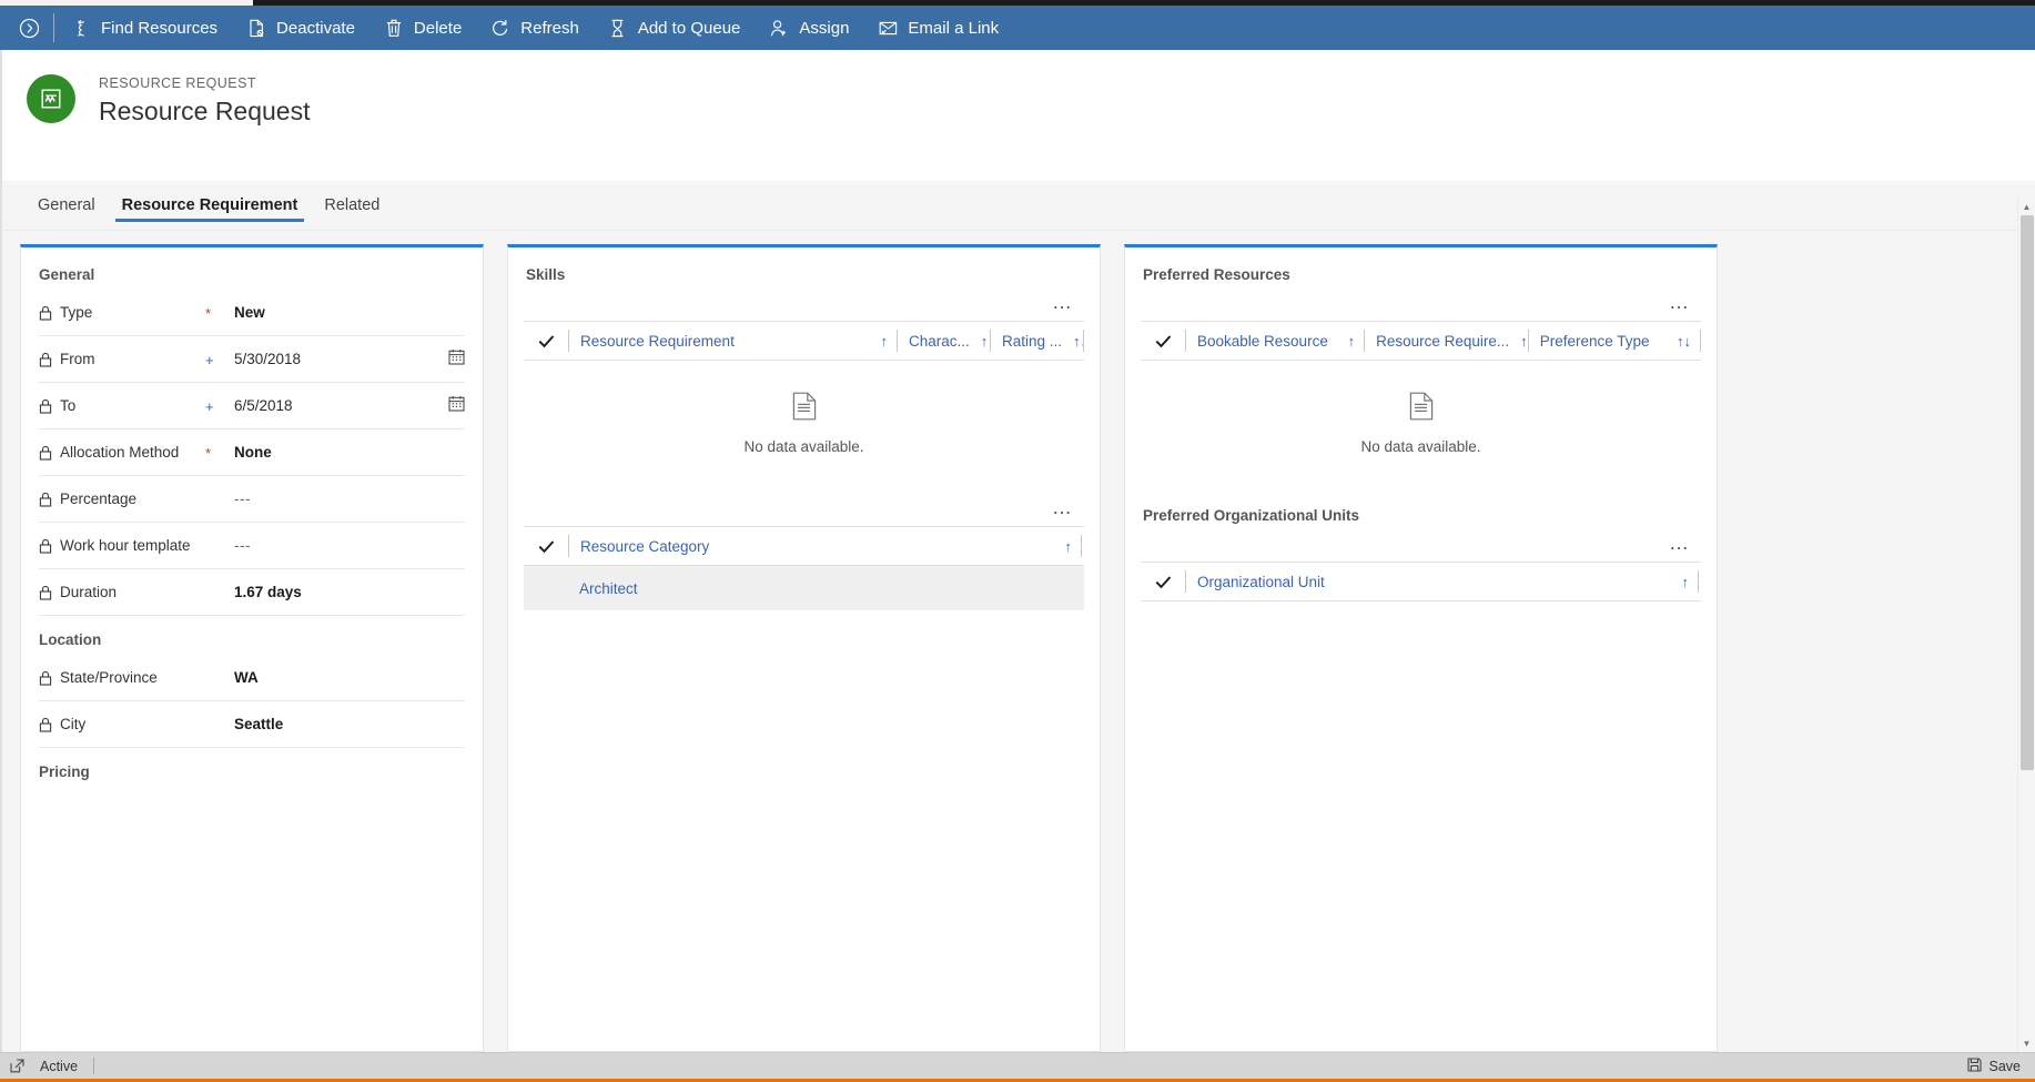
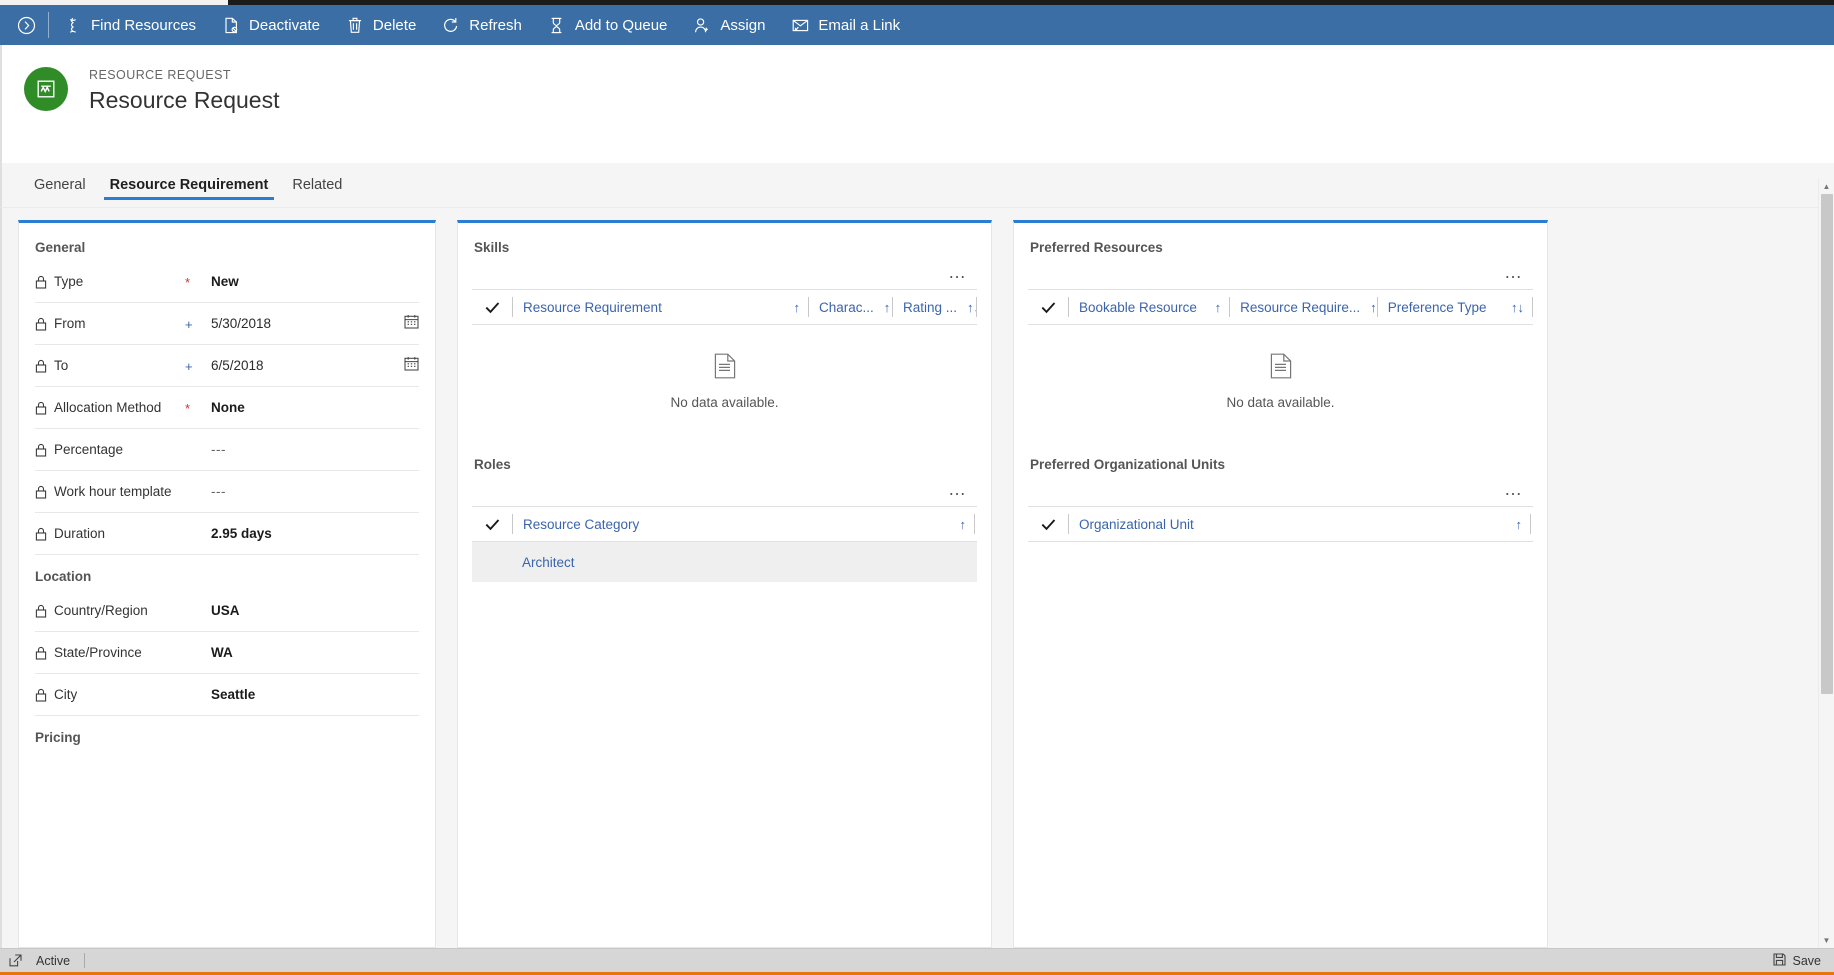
  Find Resources
  Deactivate
  Delete
  Refresh
  Add to Queue
  Assign
  Email a Link
  RESOURCE REQUEST
  Resource Request
  General
  Resource Requirement
  Related
  General
  Type
  *
  New
  From
  +
  5/30/2018
  To
  +
  6/5/2018
  Allocation Method
  *
  None
  Percentage
  ---
  Work hour template
  ---
  Duration
- 1.67 days
+ 2.95 days
  Location
+ Country/Region
+ USA
  State/Province
  WA
  City
  Seattle
  Pricing
  Skills
  …
  Resource Requirement
  ↑
  Charac...
  Rating ...
  No data available.
+ Roles
  …
  Resource Category
  ↑
  Architect
  Preferred Resources
  …
  Bookable Resource
  ↑
  Resource Require...
  Preference Type
  ↑↓
  No data available.
  Preferred Organizational Units
  …
  Organizational Unit
  ↑
  ▲
  ▼
  Active
  Save
